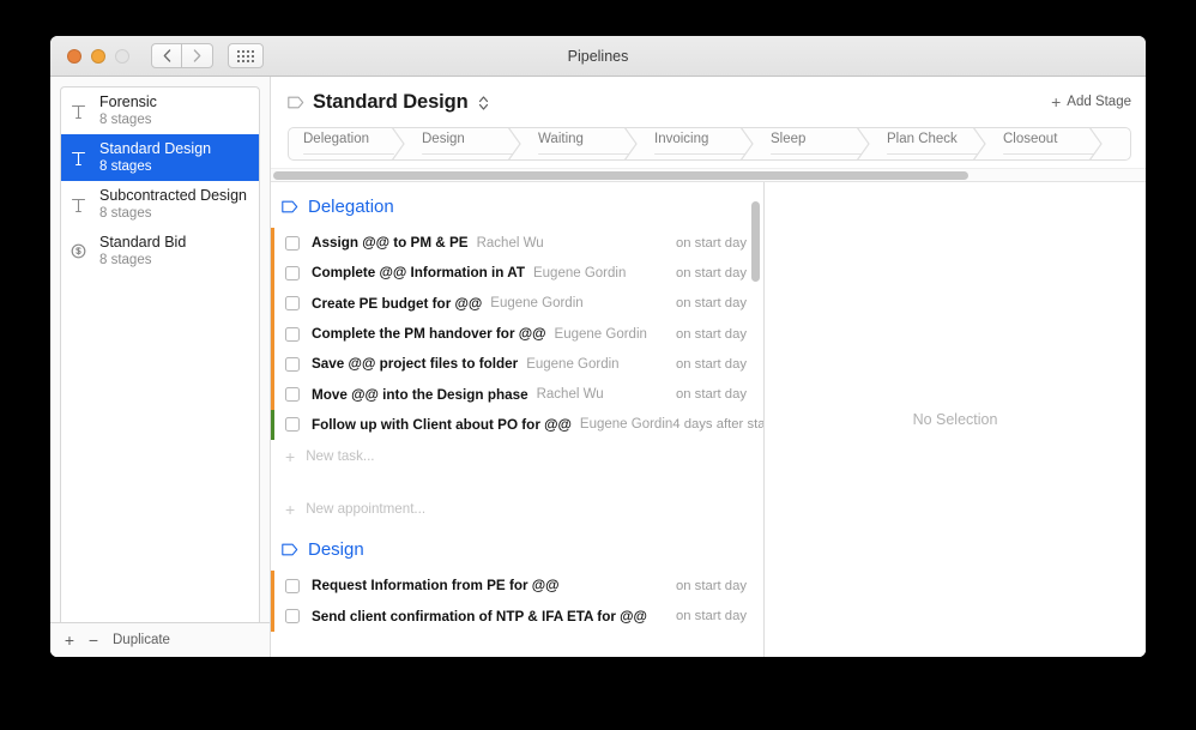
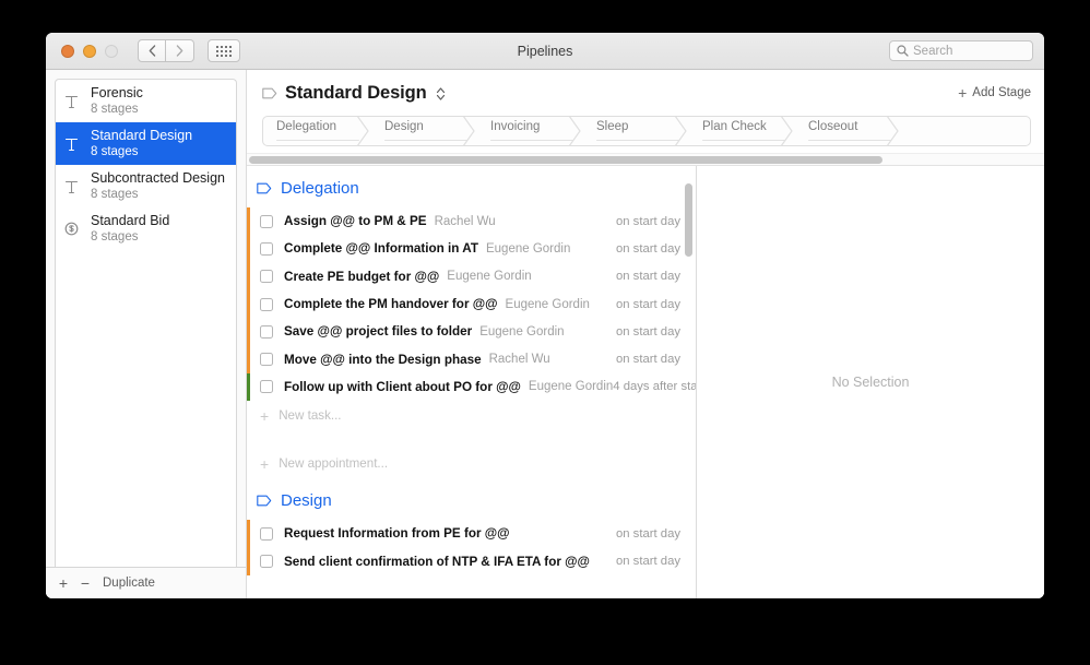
  Pipelines
+ Search
  Forensic
  8 stages
  Standard Design
  8 stages
  Subcontracted Design
  8 stages
  Standard Bid
  8 stages
  +
  −
  Duplicate
  Standard Design
  +
  Add Stage
  Delegation
  Design
- Waiting
  Invoicing
  Sleep
  Plan Check
  Closeout
  Delegation
  Assign @@ to PM & PE
  Rachel Wu
  on start day
  Complete @@ Information in AT
  Eugene Gordin
  on start day
  Create PE budget for @@
  Eugene Gordin
  on start day
  Complete the PM handover for @@
  Eugene Gordin
  on start day
  Save @@ project files to folder
  Eugene Gordin
  on start day
  Move @@ into the Design phase
  Rachel Wu
  on start day
  Follow up with Client about PO for @@
  Eugene Gordin
  4 days after sta
  +
  New task...
  +
  New appointment...
  Design
  Request Information from PE for @@
  on start day
  Send client confirmation of NTP & IFA ETA for @@
  on start day
  No Selection
